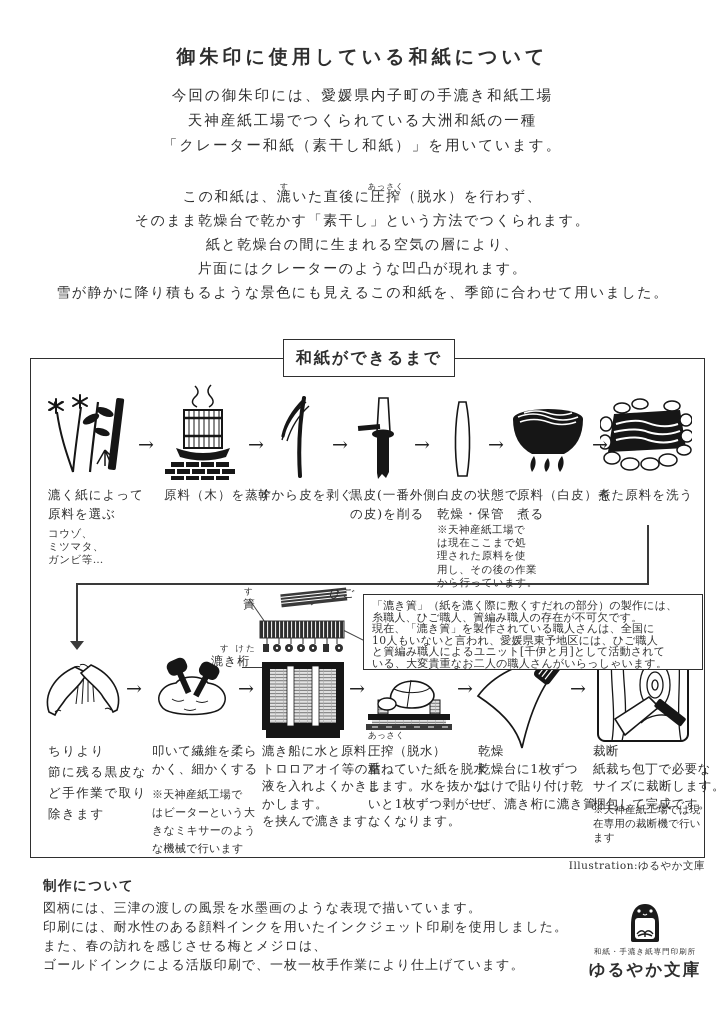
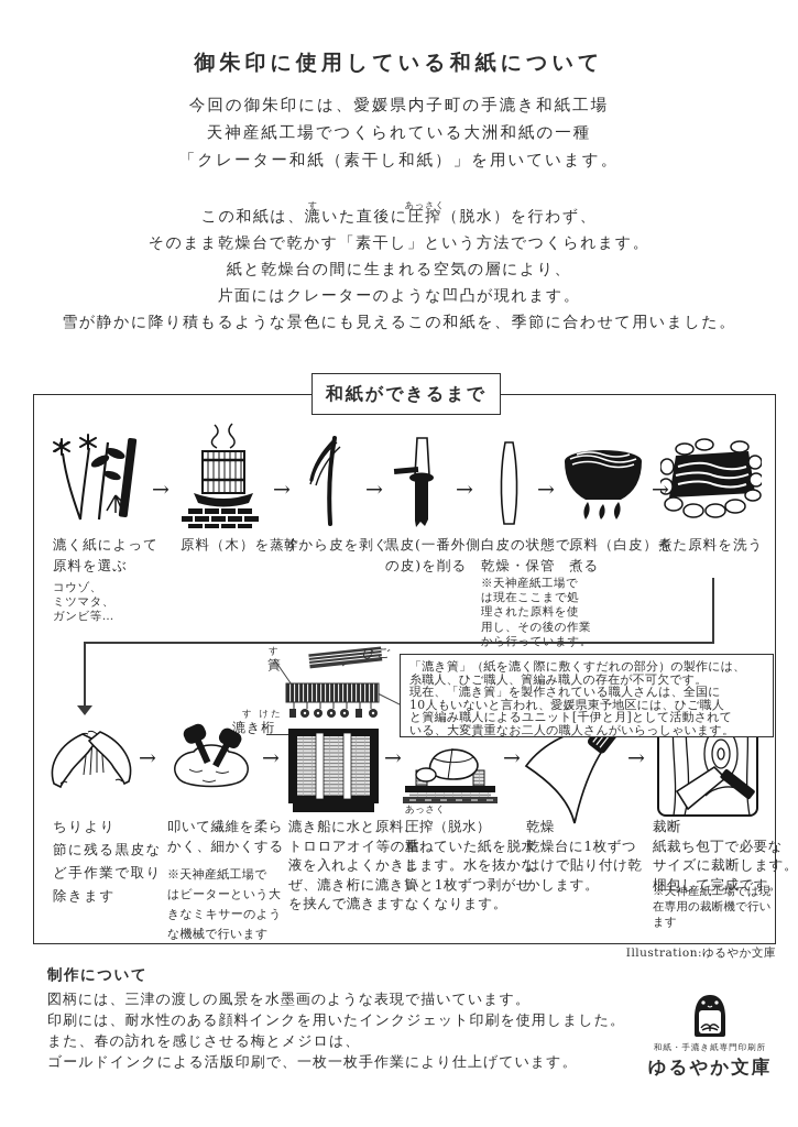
  御朱印に使用している和紙について
  今回の御朱印には、愛媛県内子町の手漉き和紙工場
  天神産紙工場でつくられている大洲和紙の一種
  「クレーター和紙（素干し和紙）」を用いています。
  この和紙は、
  す
  漉いた直後に
  あっさく
  圧搾（脱水）を行わず、
  そのまま乾燥台で乾かす「素干し」という方法でつくられます。
  紙と乾燥台の間に生まれる空気の層により、
  片面にはクレーターのような凹凸が現れます。
  雪が静かに降り積もるような景色にも見えるこの和紙を、季節に合わせて用いました。
  和紙ができるまで
  →
  →
  →
  →
  →
  →
  漉く紙によって
  原料を選ぶ
  コウゾ、
  ミツマタ、
  ガンビ等…
  原料（木）を蒸す
  幹から皮を剥ぐ
  黒皮(一番外側
  の皮)を削る
  白皮の状態で
  乾燥・保管
  ※天神産紙工場で
  は現在ここまで処
  理された原料を使
  用し、その後の作業
  原料（白皮）を
  煮る
  煮た原料を洗う
  す
  簀
  ひご
  す けた
  漉き桁
  「漉き簀」（紙を漉く際に敷くすだれの部分）の製作には、
  糸職人、ひご職人、簀編み職人の存在が不可欠です。
  現在、「漉き簀」を製作されている職人さんは、全国に
  10人もいないと言われ、愛媛県東予地区には、ひご職人
  と簀編み職人によるユニット[千伊と月]として活動されて
  いる、大変貴重なお二人の職人さんがいらっしゃいます。
  →
  →
  →
  →
  →
  ちりより
  節に残る黒皮な
  ど手作業で取り
  除きます
  叩いて繊維を柔ら
  かく、細かくする
  ※天神産紙工場で
  はビーターという大
  きなミキサーのよう
  な機械で行います
  漉き船に水と原料、
  トロロアオイ等の粘
  液を入れよくかきま
- かします。
+ ぜ、漉き桁に漉き簀
  を挟んで漉きます。
  あっさく
  圧搾（脱水）
  重ねていた紙を脱水
  します。水を抜かな
  いと1枚ずつ剥がせ
  なくなります。
  乾燥
  乾燥台に1枚ずつ
  はけで貼り付け乾
- ぜ、漉き桁に漉き簀
+ かします。
  裁断
  紙裁ち包丁で必要な
  サイズに裁断します。
  梱包して完成です。
  ※天神産紙工場では現
  在専用の裁断機で行い
  ます
  Illustration:ゆるやか文庫
  制作について
  図柄には、三津の渡しの風景を水墨画のような表現で描いています。
  印刷には、耐水性のある顔料インクを用いたインクジェット印刷を使用しました。
  また、春の訪れを感じさせる梅とメジロは、
  ゴールドインクによる活版印刷で、一枚一枚手作業により仕上げています。
  和紙・手漉き紙専門印刷所
  ゆるやか文庫
